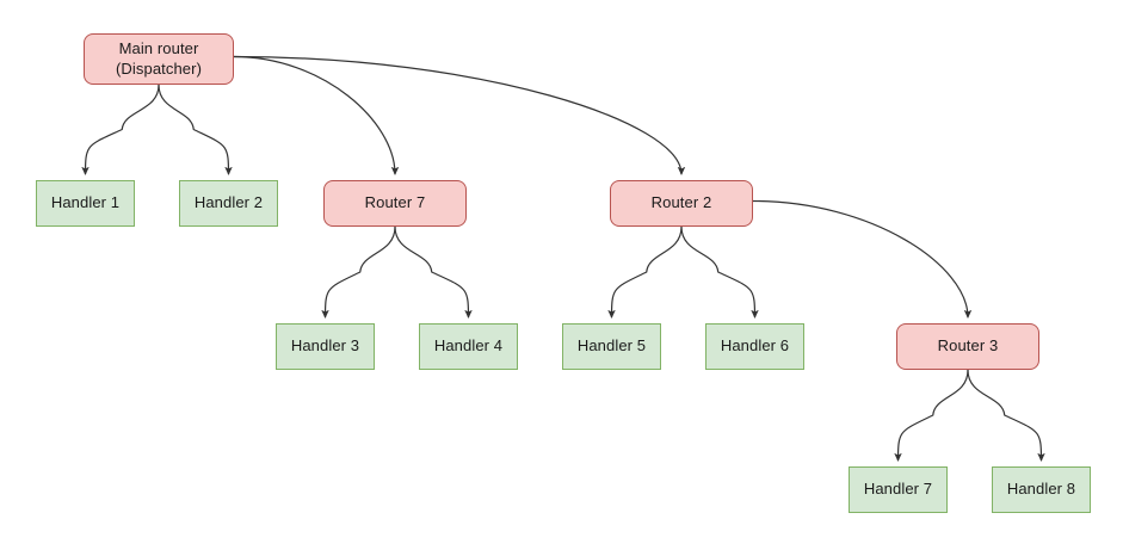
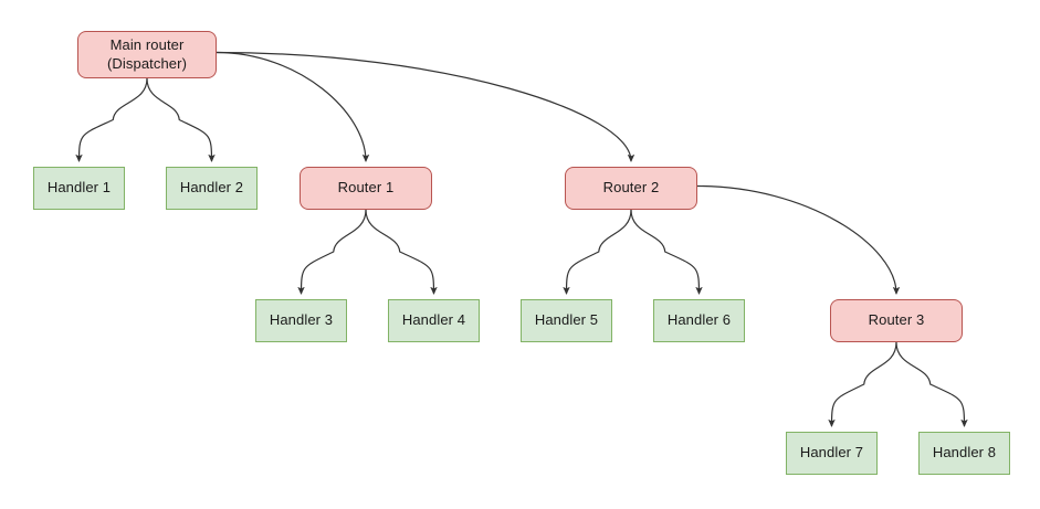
  Main router
  (Dispatcher)
  Handler 1
  Handler 2
- Router 7
+ Router 1
  Router 2
  Handler 3
  Handler 4
  Handler 5
  Handler 6
  Router 3
  Handler 7
  Handler 8
